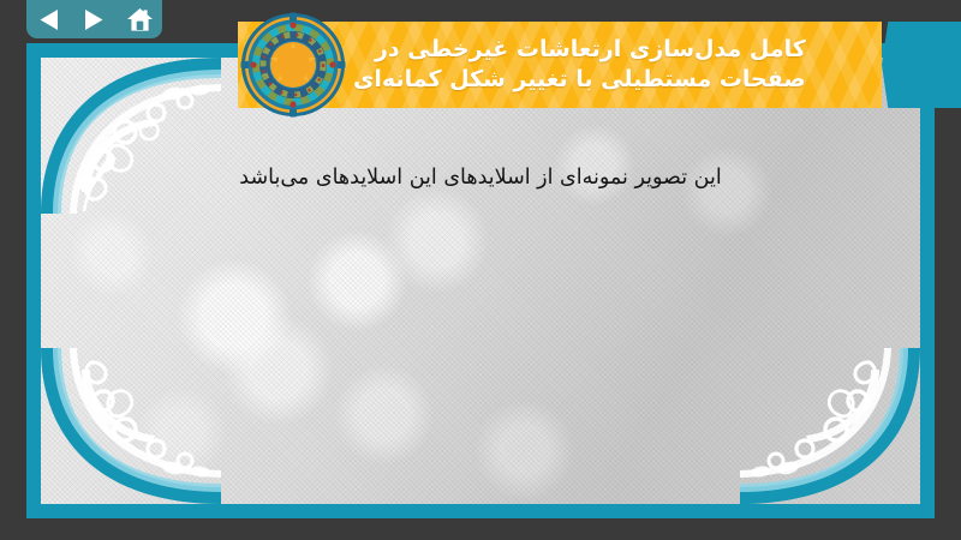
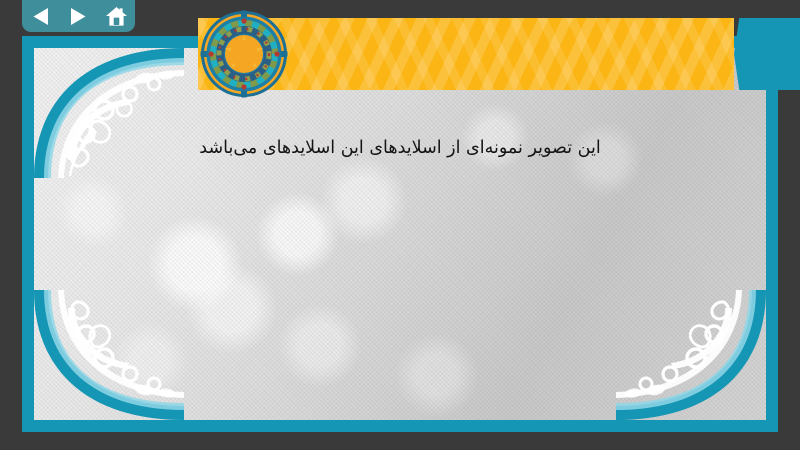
  این تصویر نمونه‌ای از اسلایدهای این اسلایدهای می‌باشد
- کامل مدل‌سازی ارتعاشات غیرخطی در
- صفحات مستطیلی با تغییر شکل کمانه‌ای
